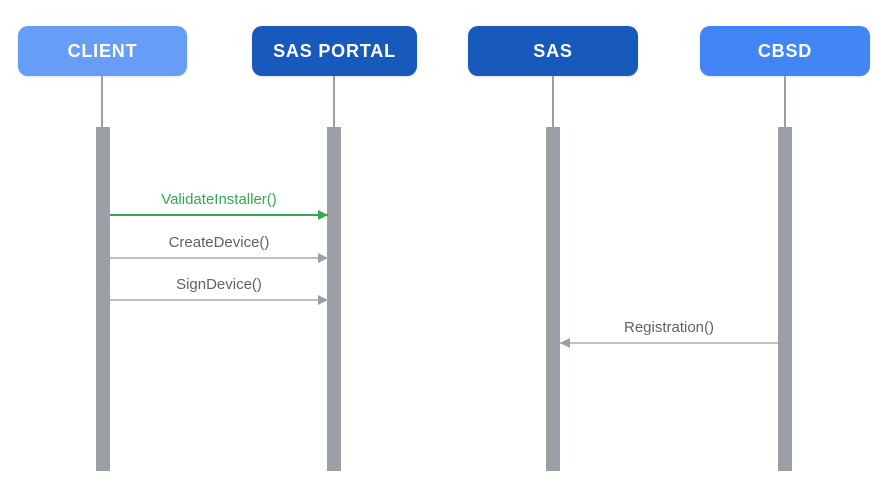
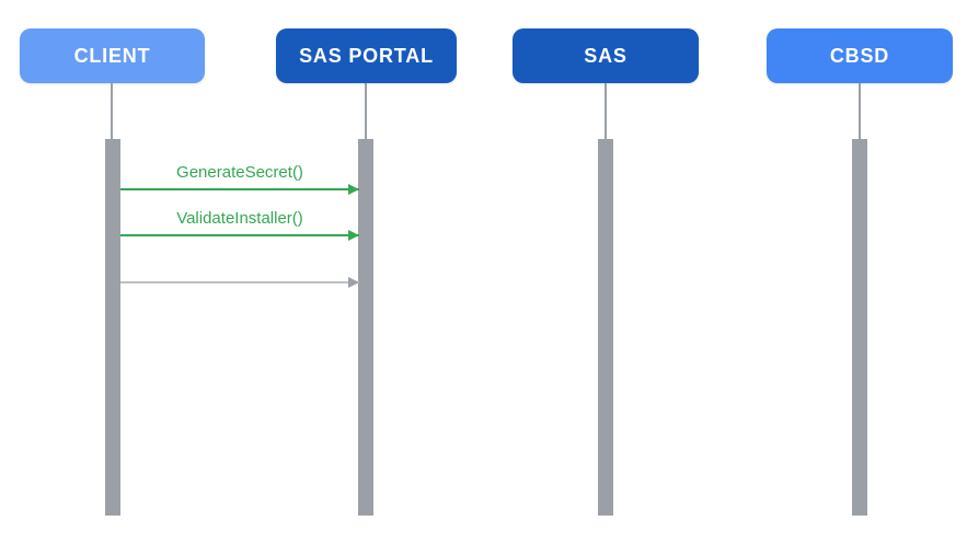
  CLIENT
  SAS PORTAL
  SAS
  CBSD
+ GenerateSecret()
  ValidateInstaller()
- CreateDevice()
- SignDevice()
- Registration()
